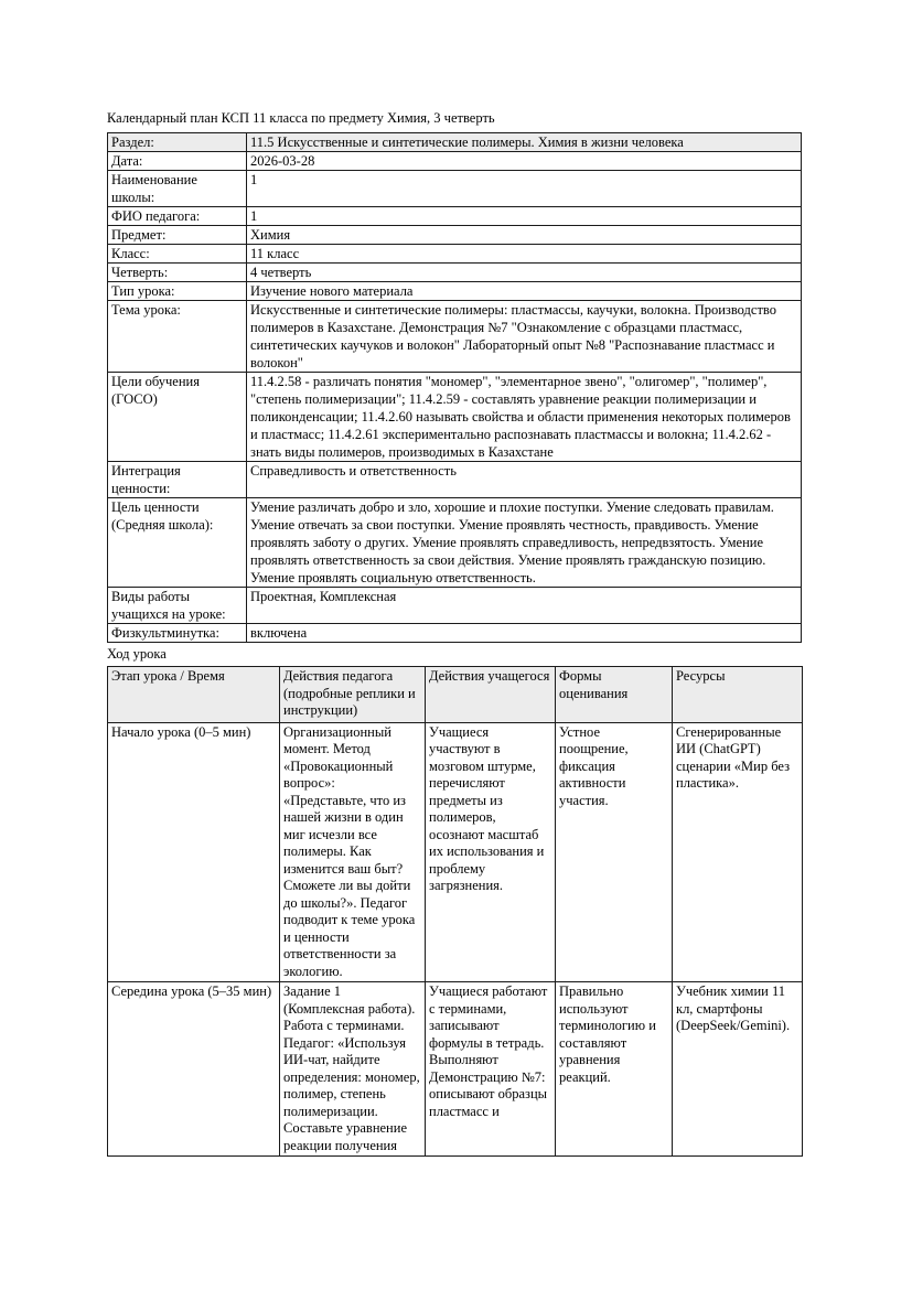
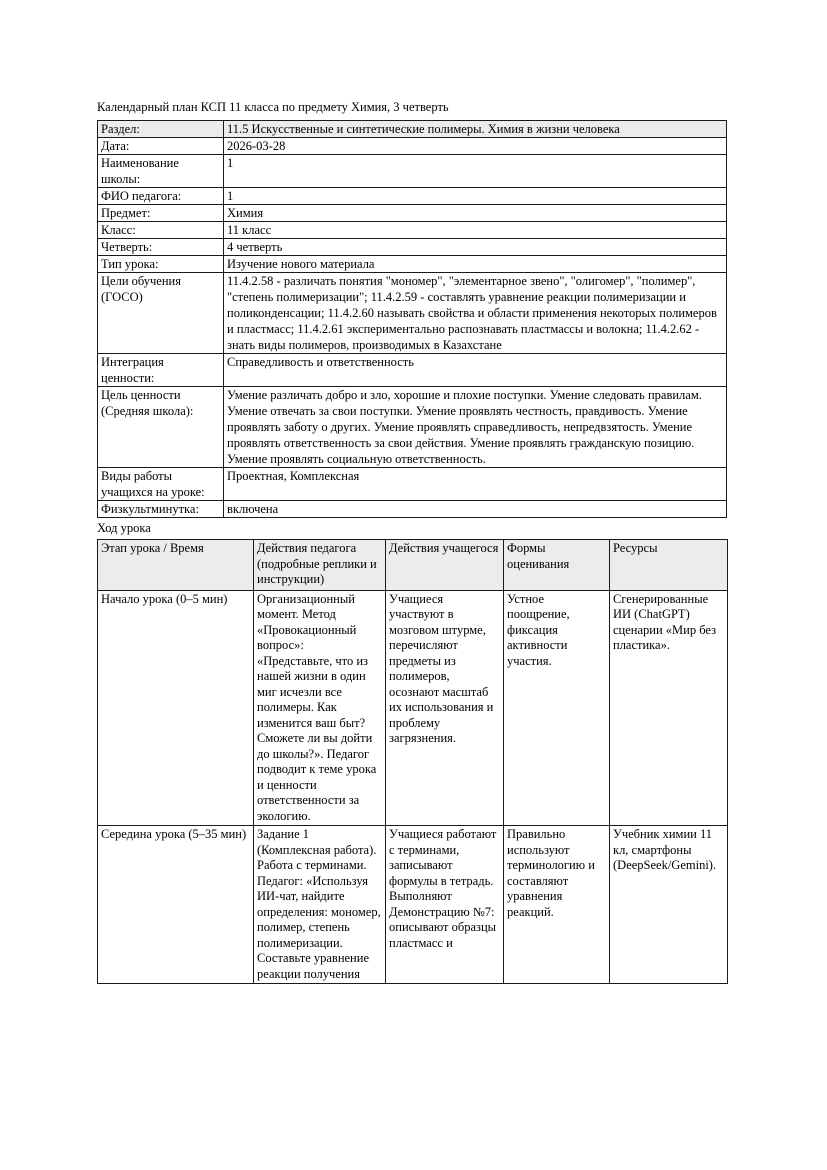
  Календарный план КСП 11 класса по предмету Химия, 3 четверть
  Раздел:	11.5 Искусственные и синтетические полимеры. Химия в жизни человека
  Дата:	2026-03-28
  Наименование школы:	1
  ФИО педагога:	1
  Предмет:	Химия
  Класс:	11 класс
  Четверть:	4 четверть
  Тип урока:	Изучение нового материала
- Тема урока:	Искусственные и синтетические полимеры: пластмассы, каучуки, волокна. Производство полимеров в Казахстане. Демонстрация №7 "Ознакомление с образцами пластмасс, синтетических каучуков и волокон" Лабораторный опыт №8 "Распознавание пластмасс и волокон"
  Цели обучения (ГОСО)	11.4.2.58 - различать понятия "мономер", "элементарное звено", "олигомер", "полимер", "степень полимеризации"; 11.4.2.59 - составлять уравнение реакции полимеризации и поликонденсации; 11.4.2.60 называть свойства и области применения некоторых полимеров и пластмасс; 11.4.2.61 экспериментально распознавать пластмассы и волокна; 11.4.2.62 - знать виды полимеров, производимых в Казахстане
  Интеграция ценности:	Справедливость и ответственность
  Цель ценности (Средняя школа):	Умение различать добро и зло, хорошие и плохие поступки. Умение следовать правилам. Умение отвечать за свои поступки. Умение проявлять честность, правдивость. Умение проявлять заботу о других. Умение проявлять справедливость, непредвзятость. Умение проявлять ответственность за свои действия. Умение проявлять гражданскую позицию. Умение проявлять социальную ответственность.
  Виды работы учащихся на уроке:	Проектная, Комплексная
  Физкультминутка:	включена
  Ход урока
  Этап урока / Время	Действия педагога (подробные реплики и инструкции)	Действия учащегося	Формы оценивания	Ресурсы
  Начало урока (0–5 мин)	Организационный момент. Метод «Провокационный вопрос»: «Представьте, что из нашей жизни в один миг исчезли все полимеры. Как изменится ваш быт? Сможете ли вы дойти до школы?». Педагог подводит к теме урока и ценности ответственности за экологию.	Учащиеся участвуют в мозговом штурме, перечисляют предметы из полимеров, осознают масштаб их использования и проблему загрязнения.	Устное поощрение, фиксация активности участия.	Сгенерированные ИИ (ChatGPT) сценарии «Мир без пластика».
  Середина урока (5–35 мин)	Задание 1 (Комплексная работа). Работа с терминами. Педагог: «Используя ИИ-чат, найдите определения: мономер, полимер, степень полимеризации. Составьте уравнение реакции получения	Учащиеся работают с терминами, записывают формулы в тетрадь. Выполняют Демонстрацию №7: описывают образцы пластмасс и	Правильно используют терминологию и составляют уравнения реакций.	Учебник химии 11 кл, смартфоны (DeepSeek/Gemini).
